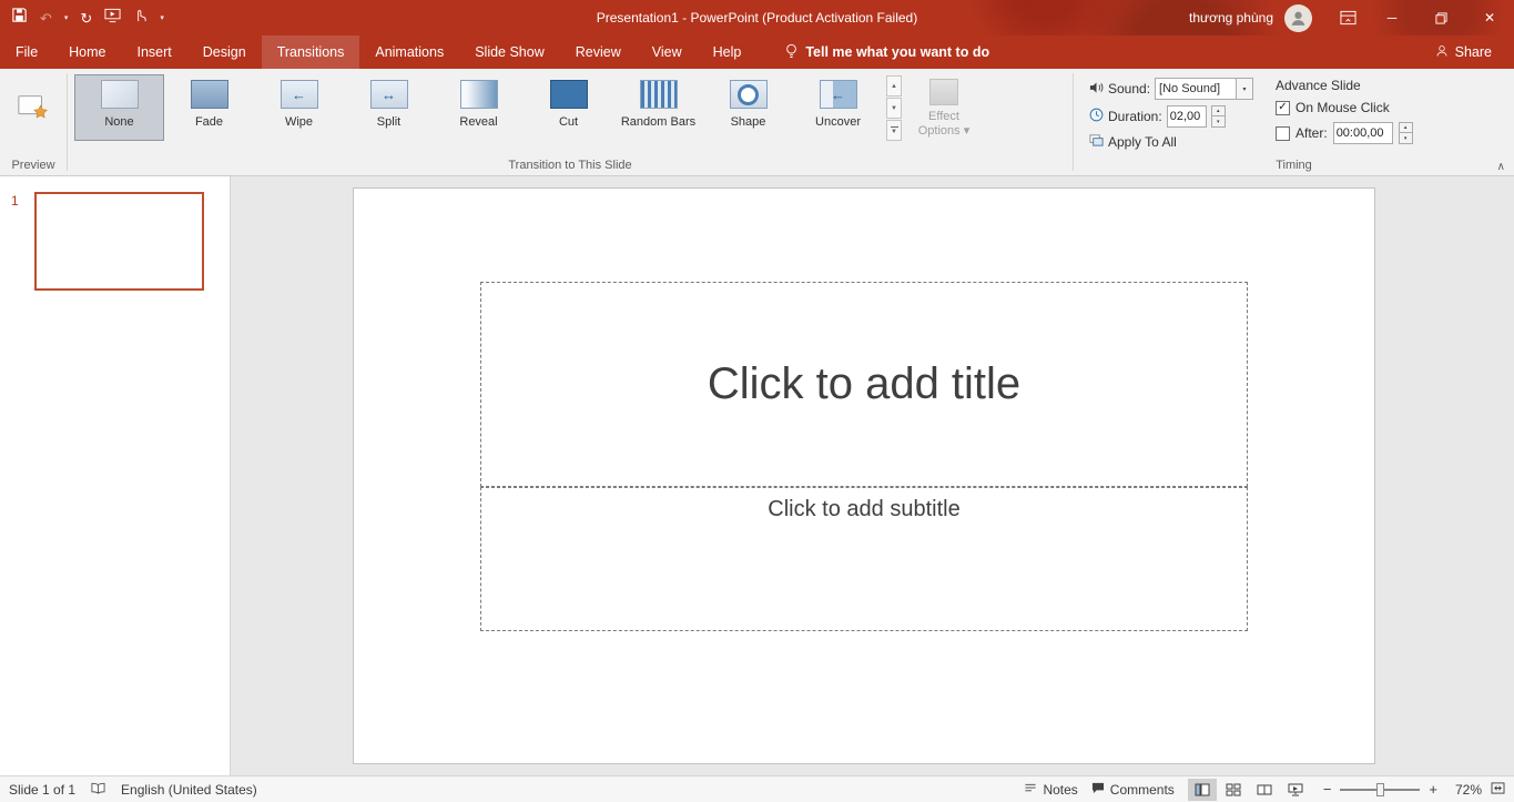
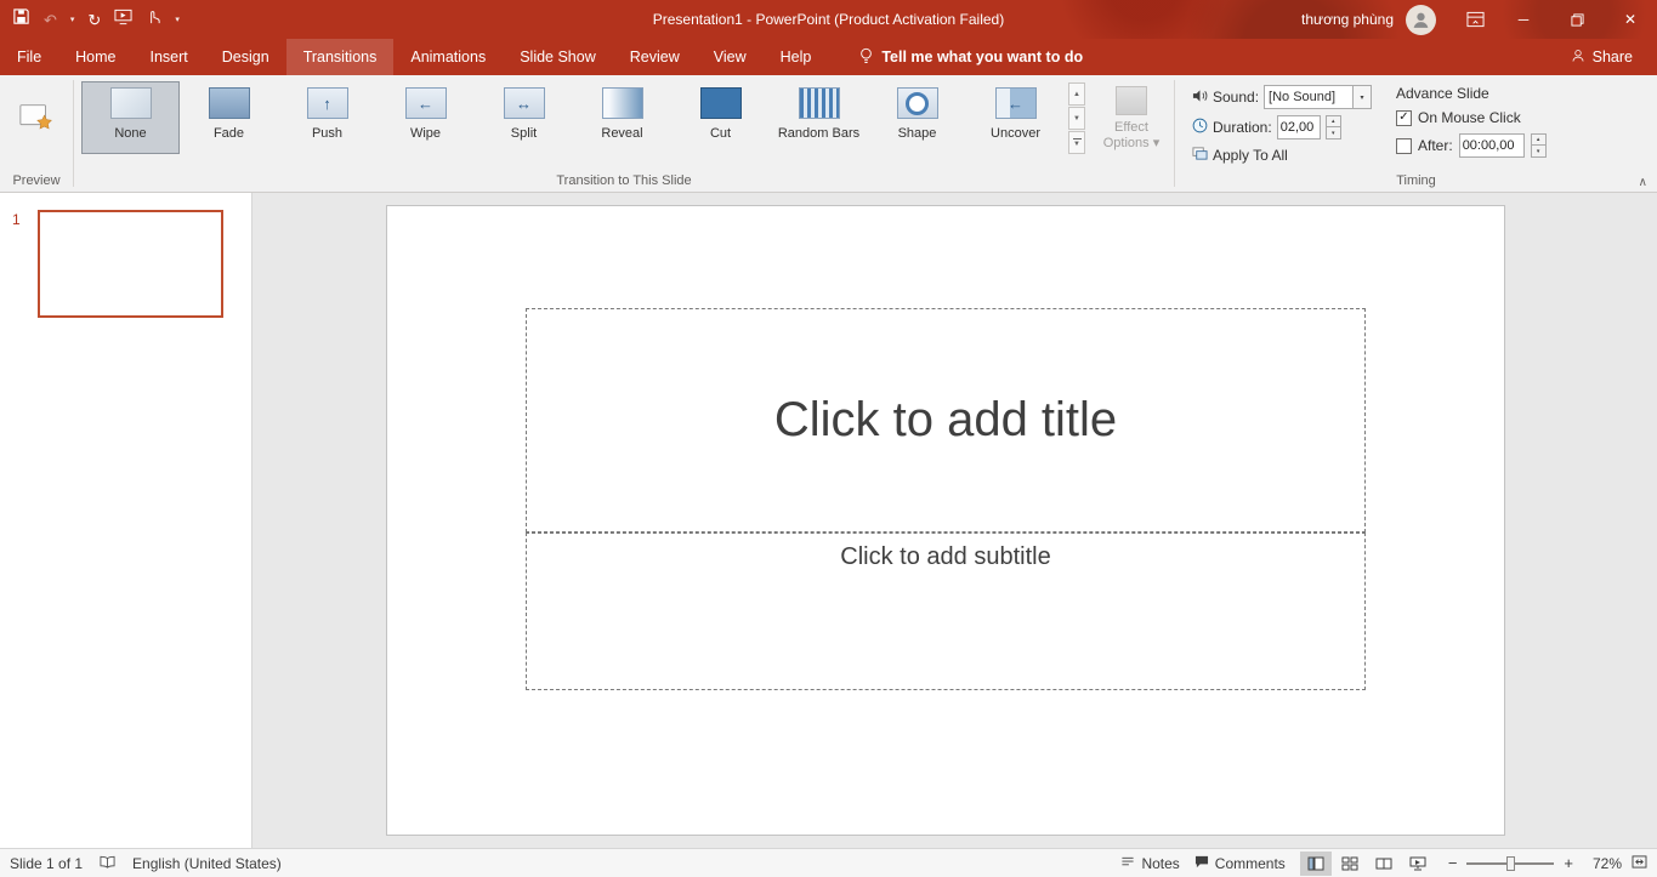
  ↶
  ↻
  Presentation1 - PowerPoint (Product Activation Failed)
  thương phùng
  ─
  ✕
  File
  Home
  Insert
  Design
  Transitions
  Animations
  Slide Show
  Review
  View
  Help
  Tell me what you want to do
  Share
  Preview
  None
  Fade
+ ↑
+ Push
  ←
  Wipe
  ↔
  Split
  Reveal
  Cut
  Random Bars
  Shape
  ←
  Uncover
  Effect Options ▾
  Transition to This Slide
  Sound:
  [No Sound]
  Duration:
  02,00
  Apply To All
  Advance Slide
  ✓
  On Mouse Click
  After:
  00:00,00
  Timing
  ∧
  1
  Click to add title
  Click to add subtitle
  Slide 1 of 1
  English (United States)
  Notes
  Comments
  −
  +
  72%
